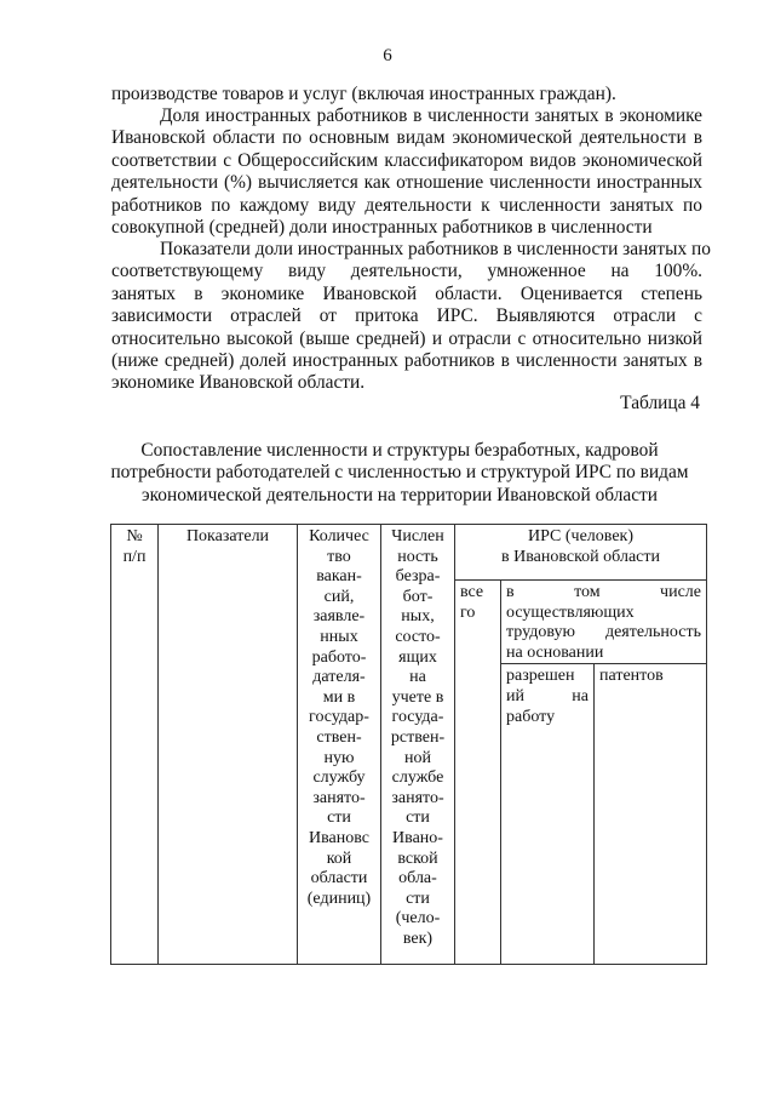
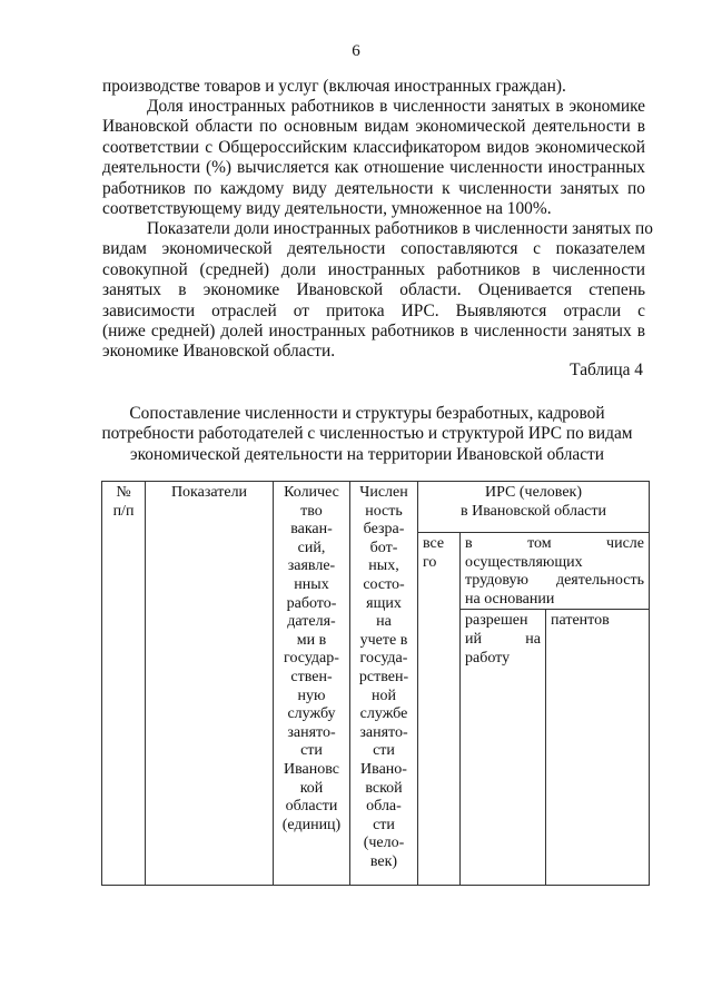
  6
  производстве товаров и услуг (включая иностранных граждан).
  Доля иностранных работников в численности занятых в экономике
  Ивановской области по основным видам экономической деятельности в
  соответствии с Общероссийским классификатором видов экономической
  деятельности (%) вычисляется как отношение численности иностранных
  работников по каждому виду деятельности к численности занятых по
- совокупной (средней) доли иностранных работников в численности
+ соответствующему виду деятельности, умноженное на 100%.
  Показатели доли иностранных работников в численности занятых по
+ видам экономической деятельности сопоставляются с показателем
- соответствующему виду деятельности, умноженное на 100%.
+ совокупной (средней) доли иностранных работников в численности
  занятых в экономике Ивановской области. Оценивается степень
  зависимости отраслей от притока ИРС. Выявляются отрасли с
- относительно высокой (выше средней) и отрасли с относительно низкой
  (ниже средней) долей иностранных работников в численности занятых в
  экономике Ивановской области.
  Таблица 4
  Сопоставление численности и структуры безработных, кадровой
  потребности работодателей с численностью и структурой ИРС по видам
  экономической деятельности на территории Ивановской области
  №п/п	Показатели	Количествовакан-сий,заявле-нныхработо-дателя-ми вгосудар-ствен-нуюслужбузанято-стиИвановскойобласти(единиц)	Численностьбезра-бот-ных,состо-ящихнаучете вгосуда-рствен-нойслужбезанято-стиИвано-вскойобла-сти(чело-век)	ИРС (человек)в Ивановской области
  всего	в том числе осуществляющих трудовую деятельность на основании
  разрешен ий на работу	патентов
